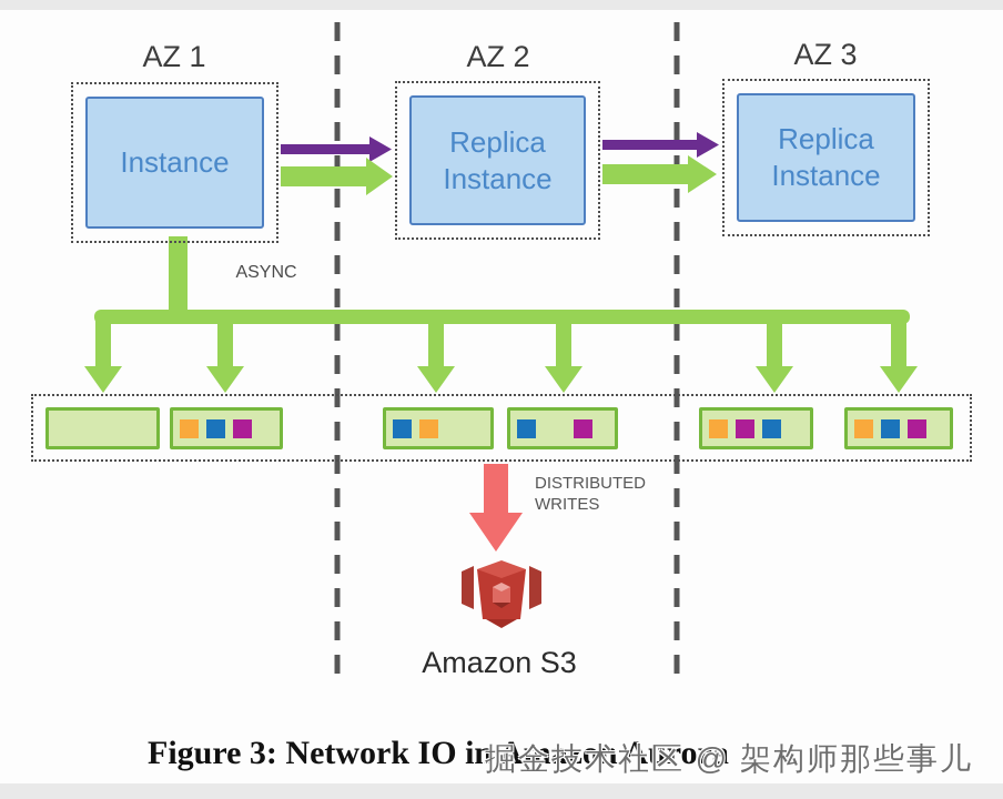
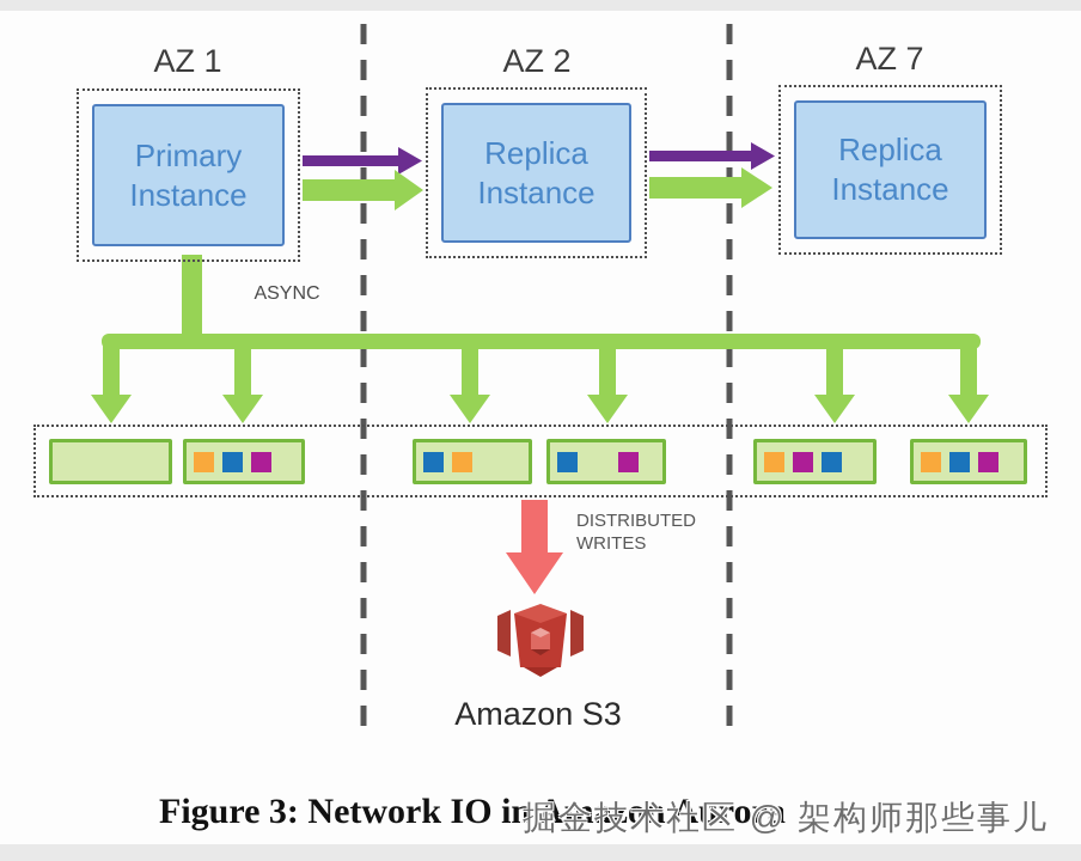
  AZ 1
  AZ 2
- AZ 3
+ AZ 7
+ Primary
  Instance
  Replica
  Instance
  Replica
  Instance
  ASYNC
  DISTRIBUTED
  WRITES
  Amazon S3
  Figure 3: Network IO in Amazon Aurora
  掘金技术社区 @ 架构师那些事儿
